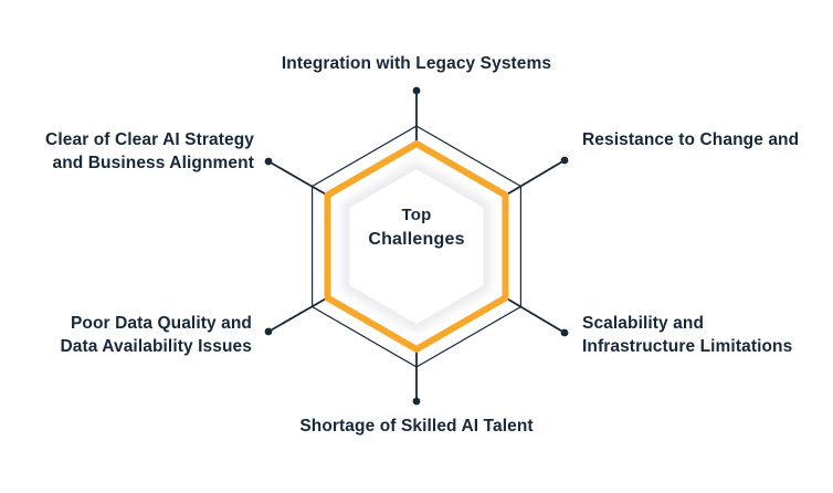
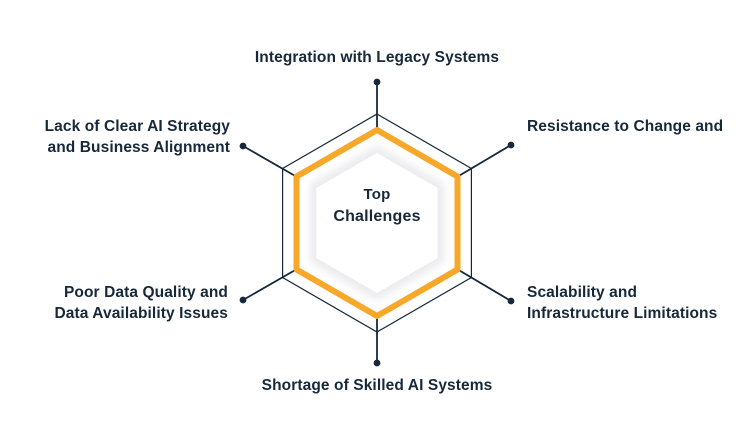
  Integration with Legacy Systems
- Clear of Clear AI Strategy
+ Lack of Clear AI Strategy
  and Business Alignment
  Resistance to Change and
  Poor Data Quality and
  Data Availability Issues
  Scalability and
  Infrastructure Limitations
- Shortage of Skilled AI Talent
+ Shortage of Skilled AI Systems
  Top
  Challenges
